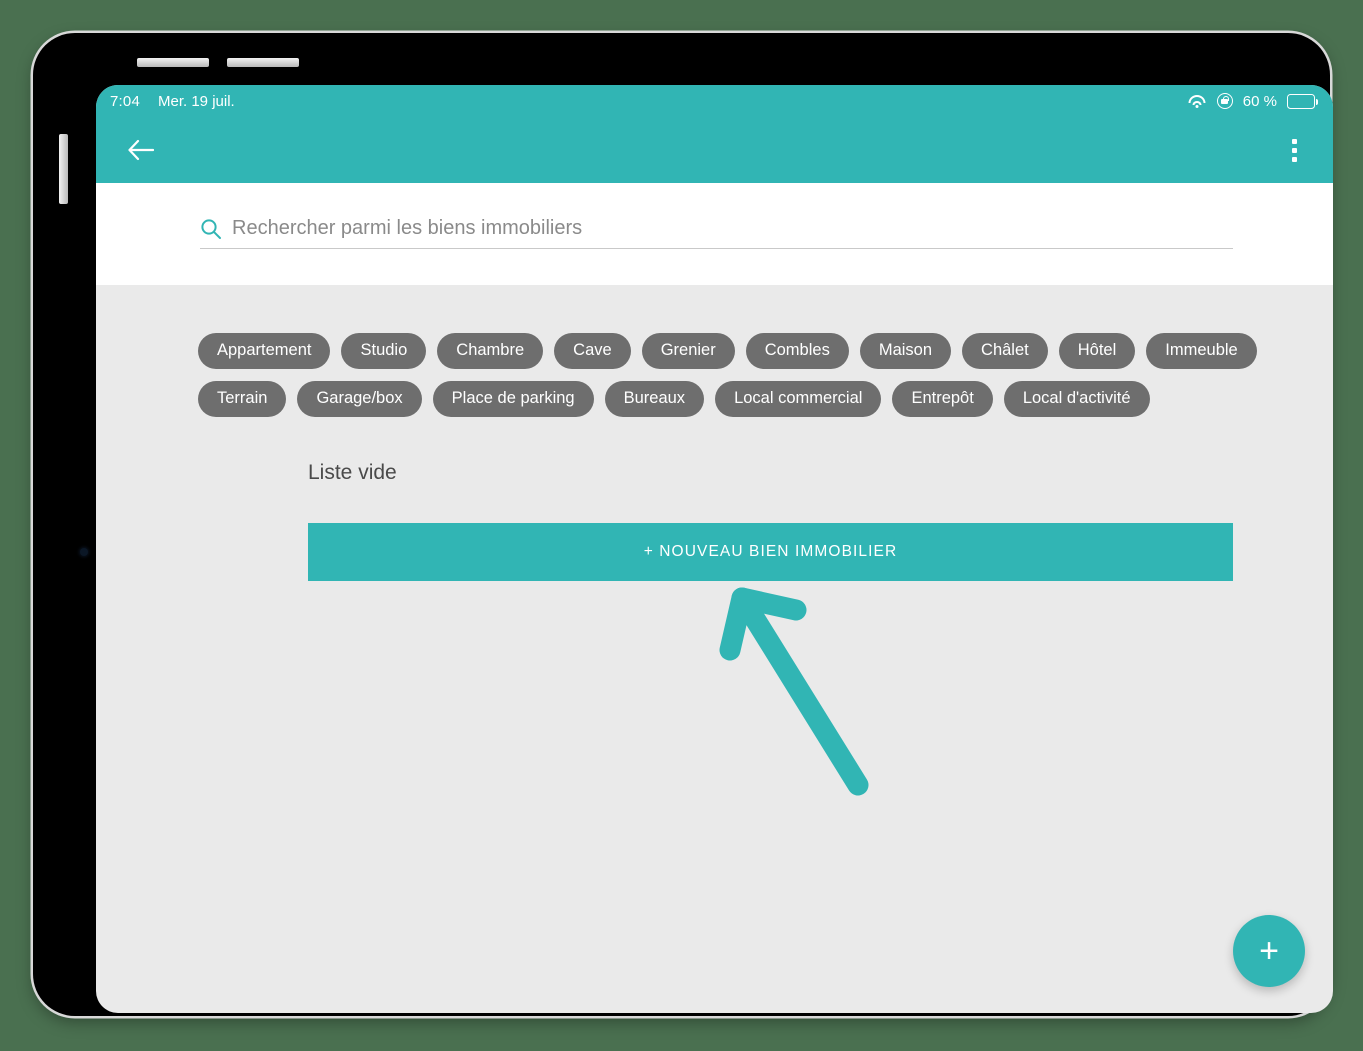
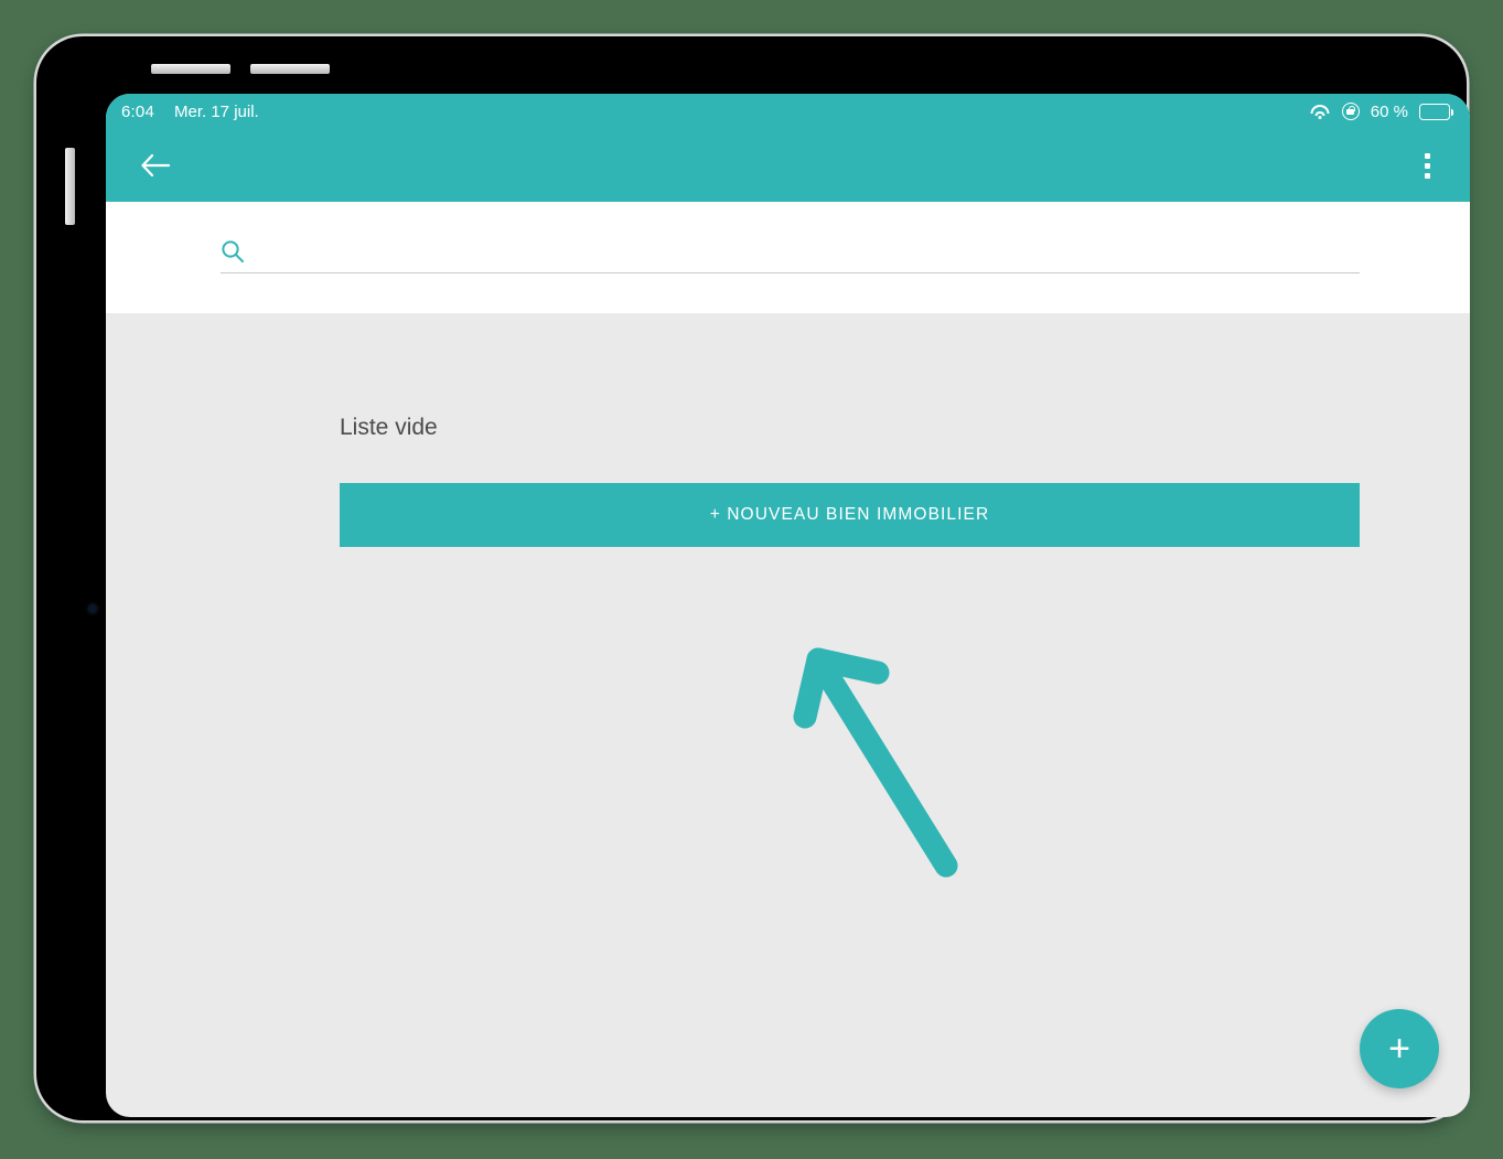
- 7:04
+ 6:04
- Mer. 19 juil.
+ Mer. 17 juil.
  60 %
- Rechercher parmi les biens immobiliers
- Appartement
- Studio
- Chambre
- Cave
- Grenier
- Combles
- Maison
- Châlet
- Hôtel
- Immeuble
- Terrain
- Garage/box
- Place de parking
- Bureaux
- Local commercial
- Entrepôt
- Local d'activité
  Liste vide
  + NOUVEAU BIEN IMMOBILIER
  +
